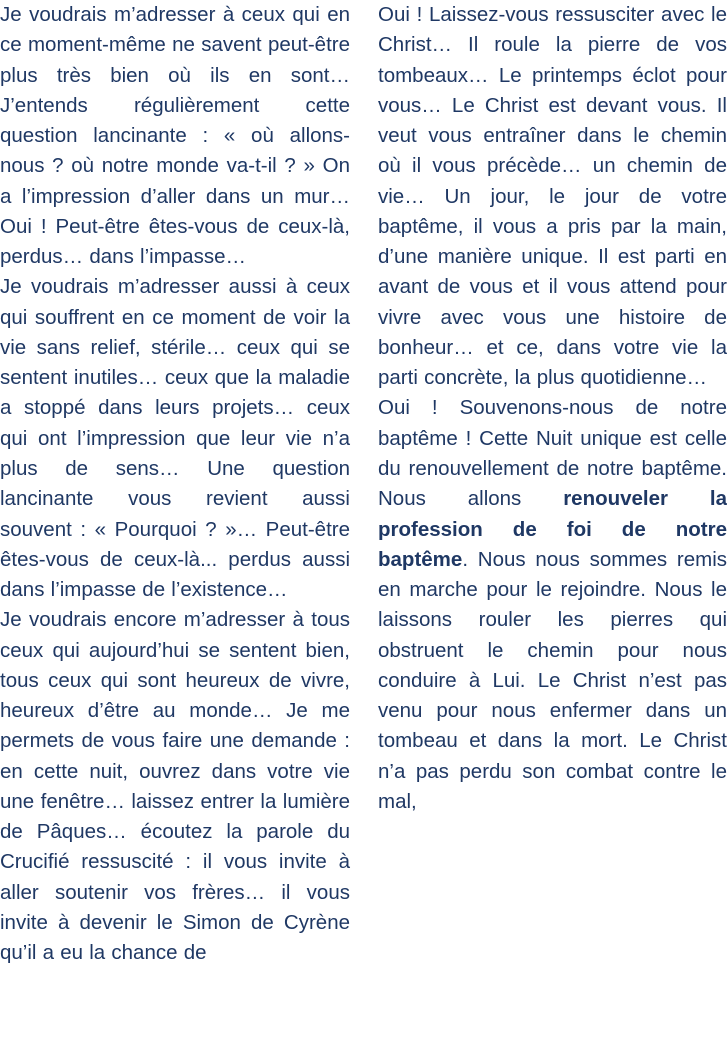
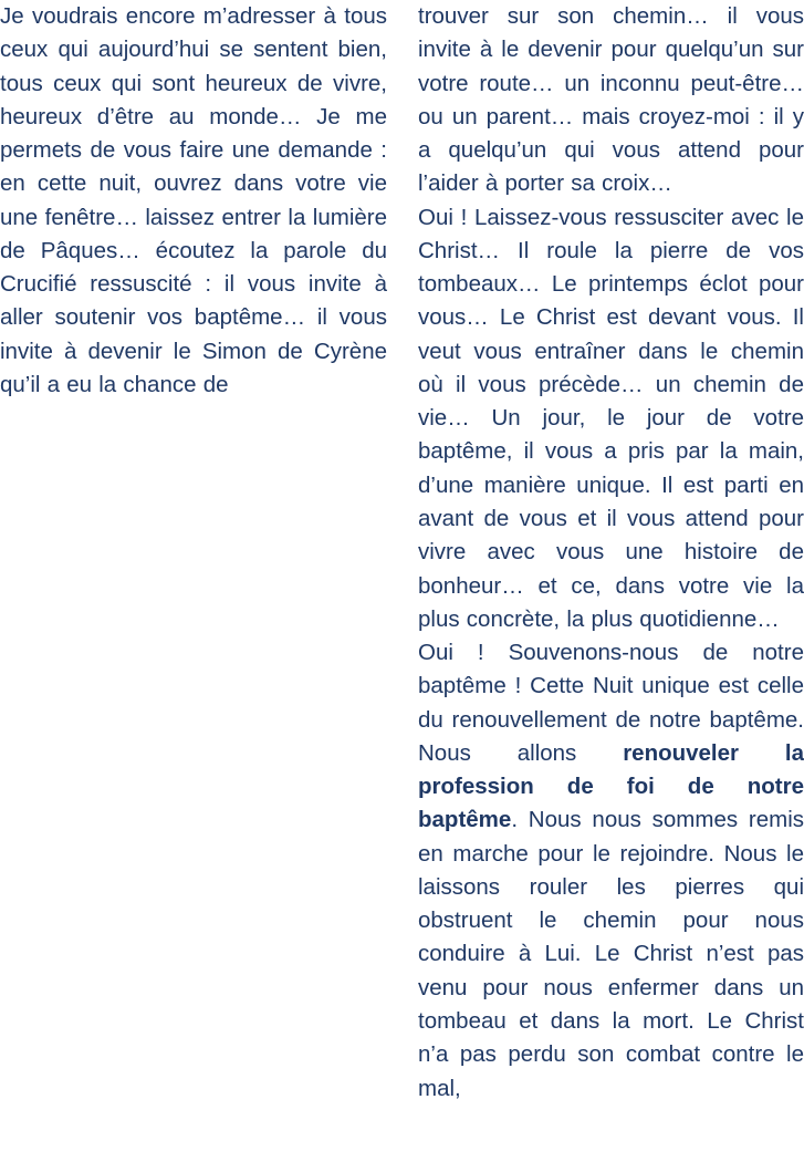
- Je voudrais m’adresser à ceux qui en ce moment-même ne savent peut-être plus très bien où ils en sont… J’entends régulièrement cette question lancinante : « où allons-nous ? où notre monde va-t-il ? » On a l’impression d’aller dans un mur… Oui ! Peut-être êtes-vous de ceux-là, perdus… dans l’impasse…
- Je voudrais m’adresser aussi à ceux qui souffrent en ce moment de voir la vie sans relief, stérile… ceux qui se sentent inutiles… ceux que la maladie a stoppé dans leurs projets… ceux qui ont l’impression que leur vie n’a plus de sens… Une question lancinante vous revient aussi souvent : « Pourquoi ? »… Peut-être êtes-vous de ceux-là... perdus aussi dans l’impasse de l’existence…
- Je voudrais encore m’adresser à tous ceux qui aujourd’hui se sentent bien, tous ceux qui sont heureux de vivre, heureux d’être au monde… Je me permets de vous faire une demande : en cette nuit, ouvrez dans votre vie une fenêtre… laissez entrer la lumière de Pâques… écoutez la parole du Crucifié ressuscité : il vous invite à aller soutenir vos frères… il vous invite à devenir le Simon de Cyrène qu’il a eu la chance de
+ Je voudrais encore m’adresser à tous ceux qui aujourd’hui se sentent bien, tous ceux qui sont heureux de vivre, heureux d’être au monde… Je me permets de vous faire une demande : en cette nuit, ouvrez dans votre vie une fenêtre… laissez entrer la lumière de Pâques… écoutez la parole du Crucifié ressuscité : il vous invite à aller soutenir vos baptême… il vous invite à devenir le Simon de Cyrène qu’il a eu la chance de
+ trouver sur son chemin… il vous invite à le devenir pour quelqu’un sur votre route… un inconnu peut-être… ou un parent… mais croyez-moi : il y a quelqu’un qui vous attend pour l’aider à porter sa croix…
- Oui ! Laissez-vous ressusciter avec le Christ… Il roule la pierre de vos tombeaux… Le printemps éclot pour vous… Le Christ est devant vous. Il veut vous entraîner dans le chemin où il vous précède… un chemin de vie… Un jour, le jour de votre baptême, il vous a pris par la main, d’une manière unique. Il est parti en avant de vous et il vous attend pour vivre avec vous une histoire de bonheur… et ce, dans votre vie la parti concrète, la plus quotidienne…
+ Oui ! Laissez-vous ressusciter avec le Christ… Il roule la pierre de vos tombeaux… Le printemps éclot pour vous… Le Christ est devant vous. Il veut vous entraîner dans le chemin où il vous précède… un chemin de vie… Un jour, le jour de votre baptême, il vous a pris par la main, d’une manière unique. Il est parti en avant de vous et il vous attend pour vivre avec vous une histoire de bonheur… et ce, dans votre vie la plus concrète, la plus quotidienne…
  Oui ! Souvenons-nous de notre baptême ! Cette Nuit unique est celle du renouvellement de notre baptême. Nous allons renouveler la profession de foi de notre baptême. Nous nous sommes remis en marche pour le rejoindre. Nous le laissons rouler les pierres qui obstruent le chemin pour nous conduire à Lui. Le Christ n’est pas venu pour nous enfermer dans un tombeau et dans la mort. Le Christ n’a pas perdu son combat contre le mal,
